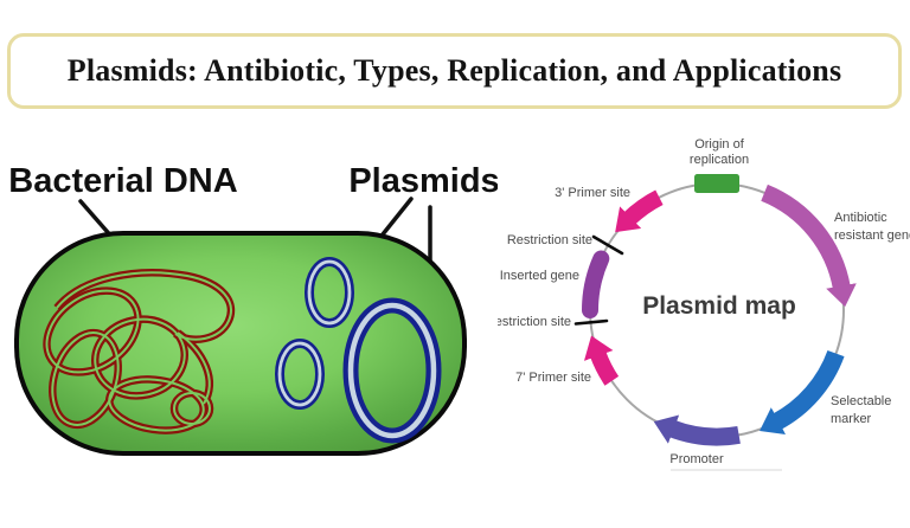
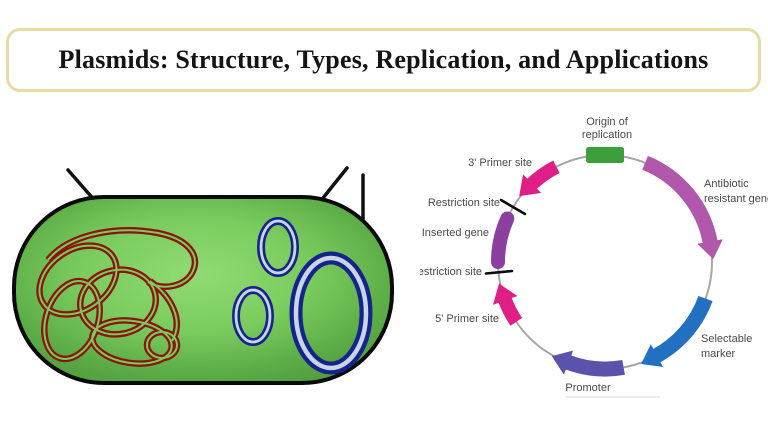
- Plasmids: Antibiotic, Types, Replication, and Applications
+ Plasmids: Structure, Types, Replication, and Applications
- Bacterial DNA
- Plasmids
  Origin of
  replication
  Antibiotic
  resistant gen
  Selectable
  marker
  Promoter
- 7' Primer site
+ 5' Primer site
  estriction site
  Inserted gene
  Restriction site
  3' Primer site
- Plasmid map
